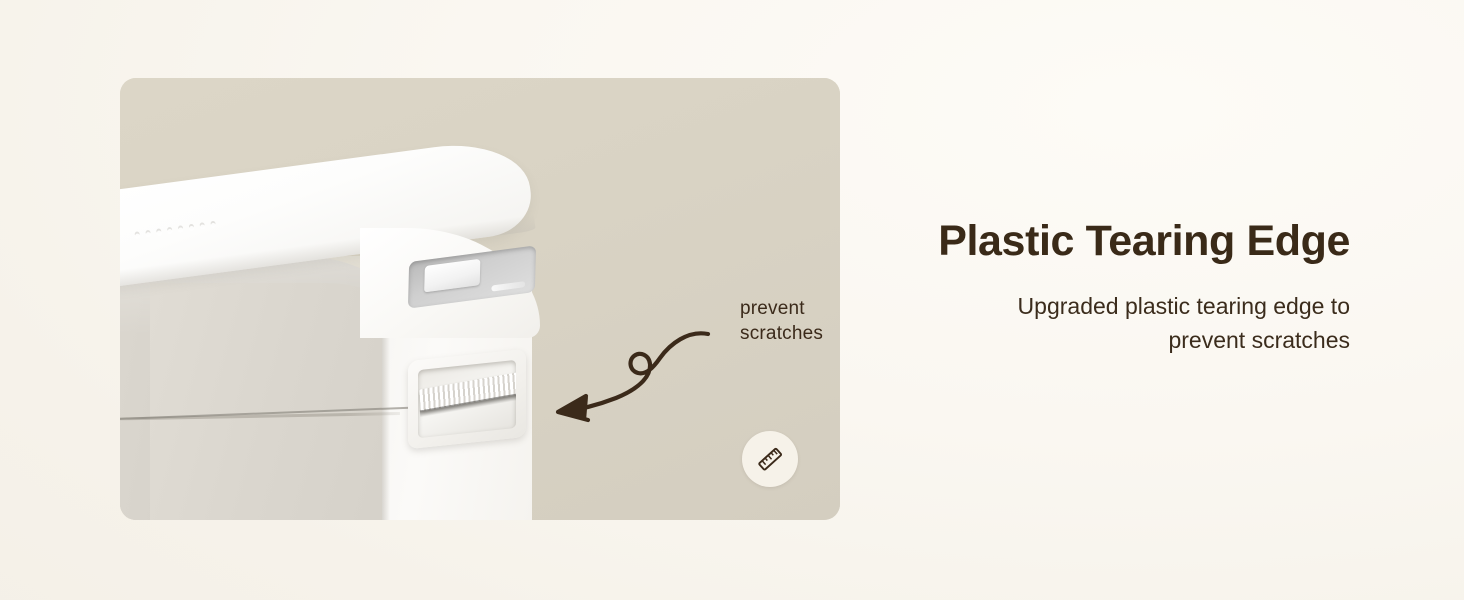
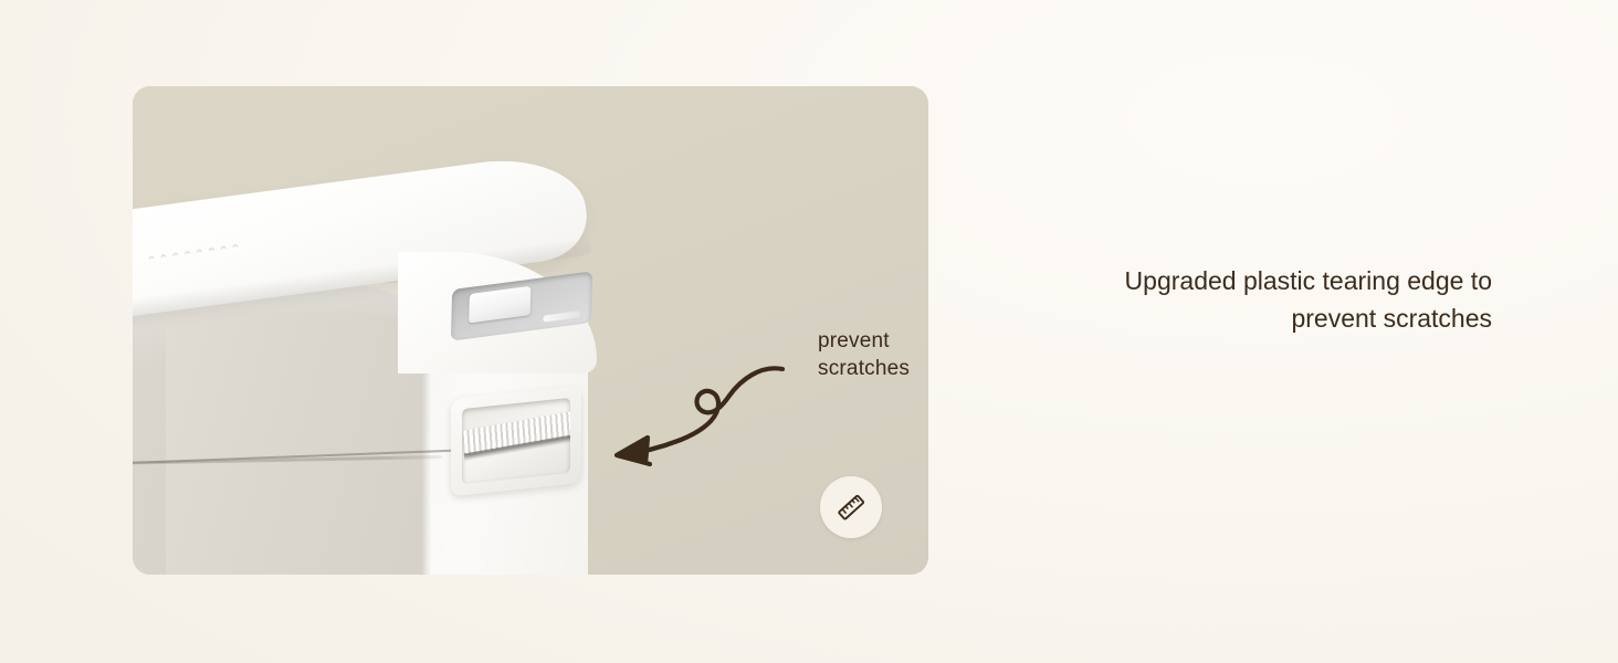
  prevent
  scratches
- Plastic Tearing Edge
  Upgraded plastic tearing edge to
  prevent scratches
